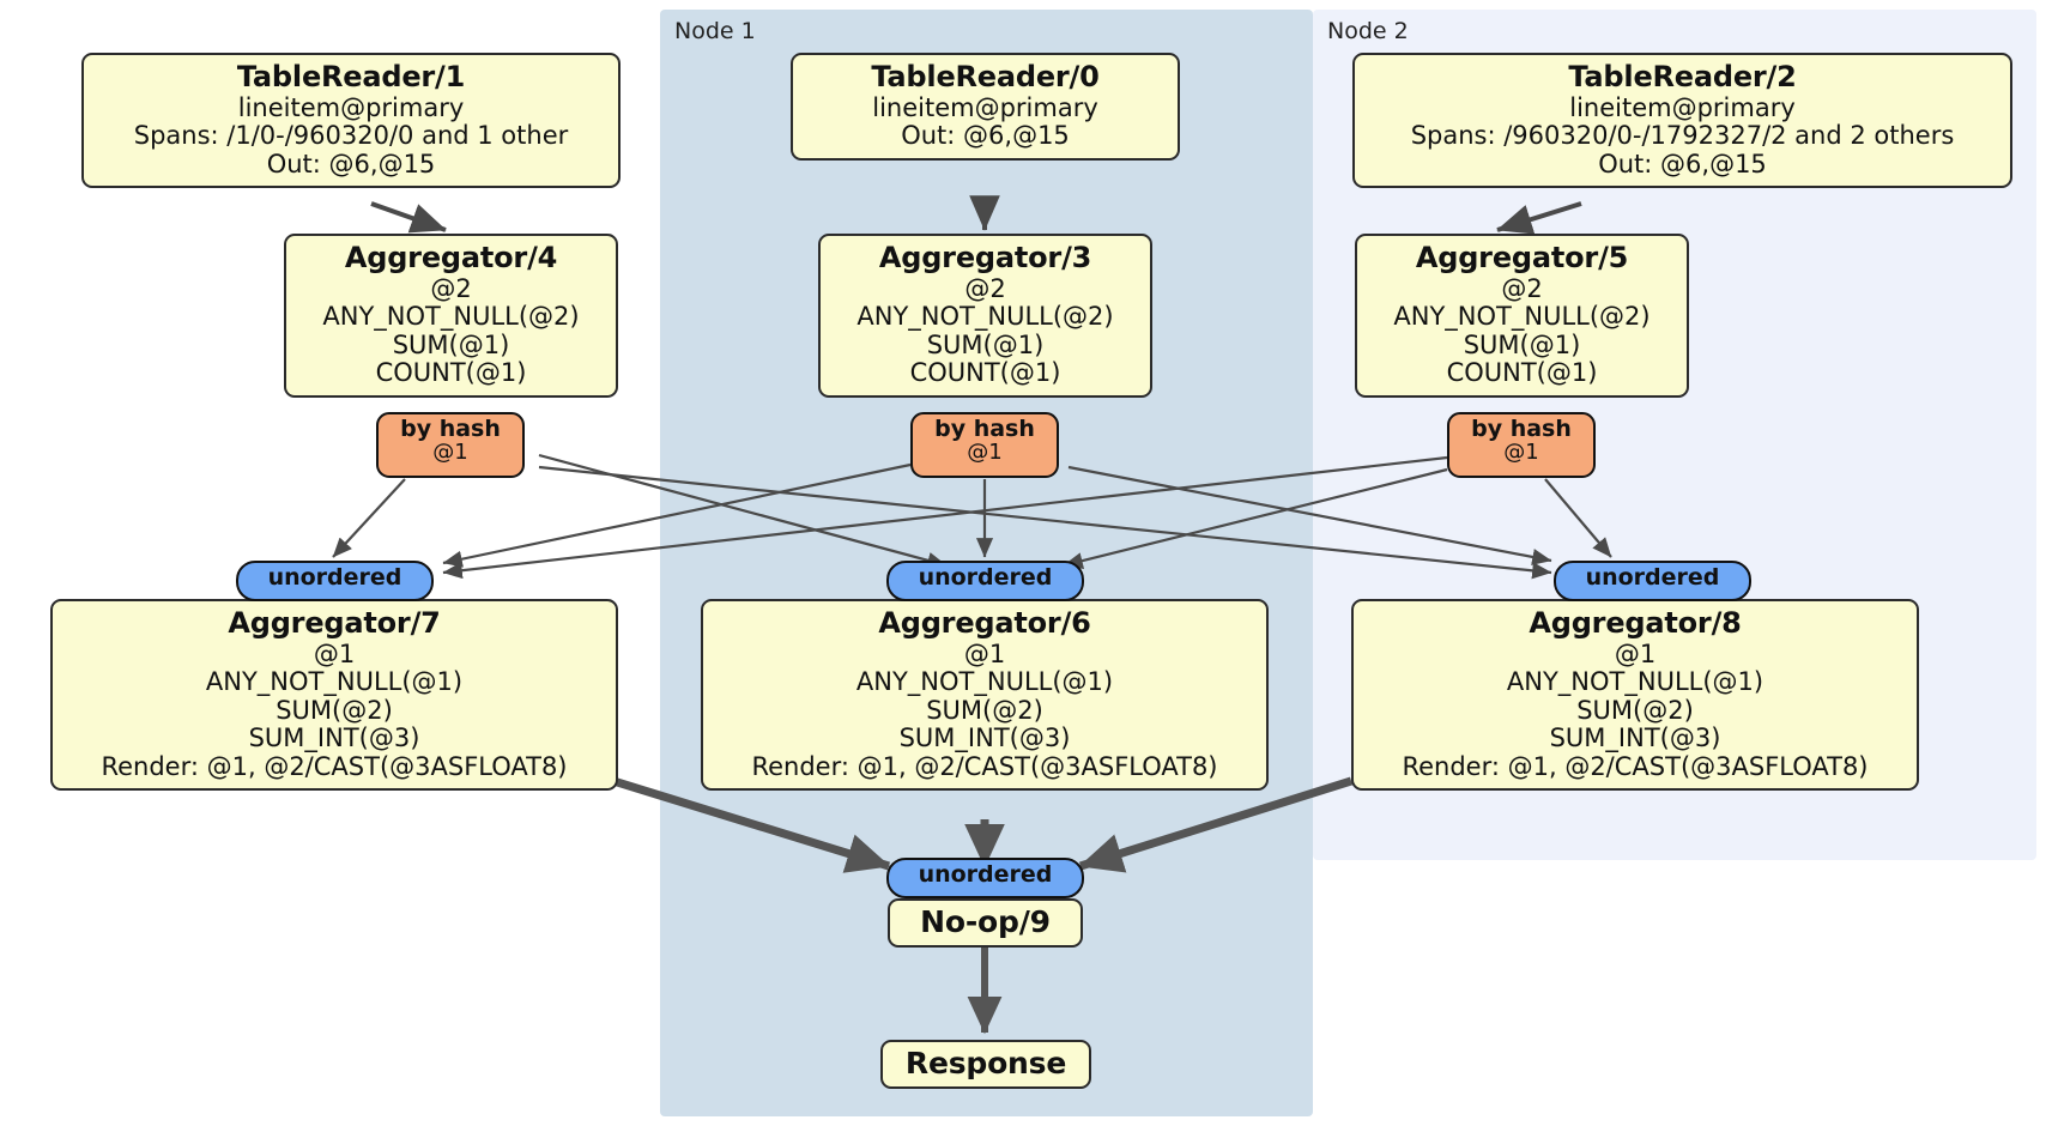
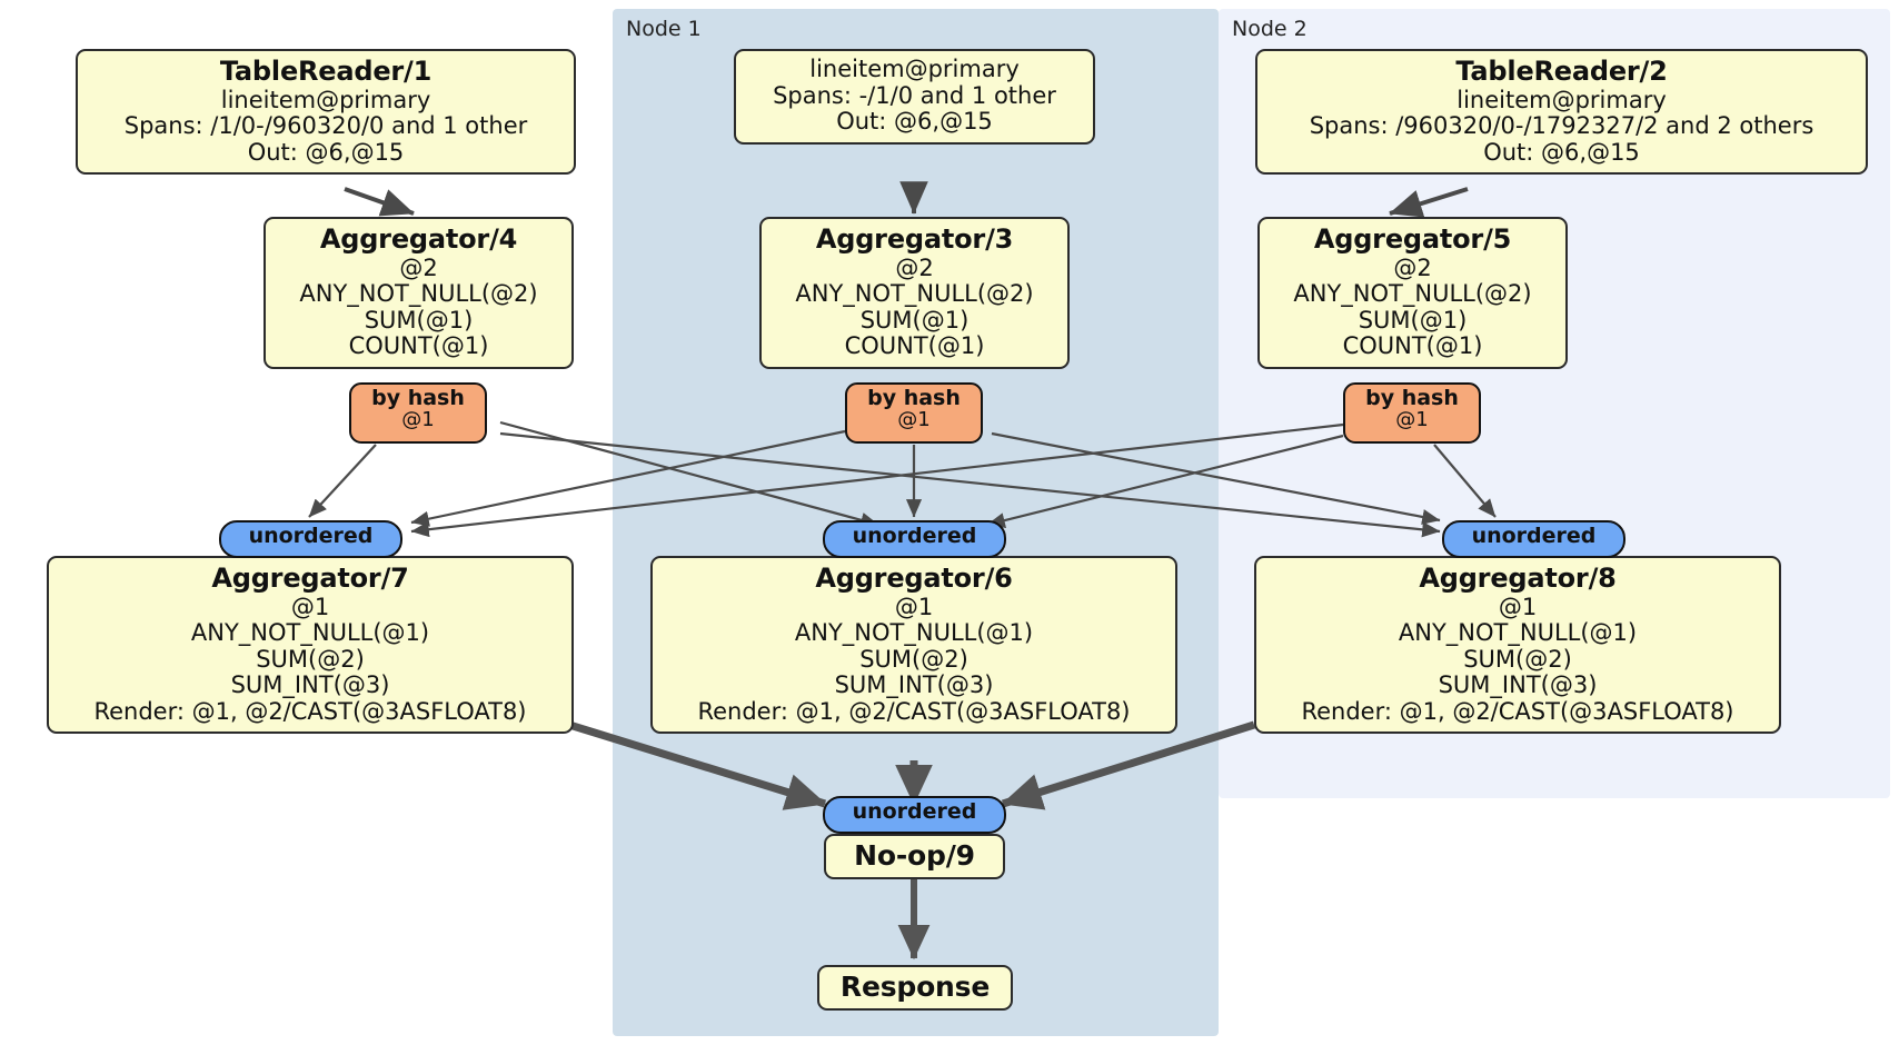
  Node 1
  Node 2
  TableReader/1
  lineitem@primary
  Spans: /1/0-/960320/0 and 1 other
  Out: @6,@15
- TableReader/0
  lineitem@primary
+ Spans: -/1/0 and 1 other
  Out: @6,@15
  TableReader/2
  lineitem@primary
  Spans: /960320/0-/1792327/2 and 2 others
  Out: @6,@15
  Aggregator/4
  @2
  ANY_NOT_NULL(@2)
  SUM(@1)
  COUNT(@1)
  Aggregator/3
  @2
  ANY_NOT_NULL(@2)
  SUM(@1)
  COUNT(@1)
  Aggregator/5
  @2
  ANY_NOT_NULL(@2)
  SUM(@1)
  COUNT(@1)
  by hash
  @1
  by hash
  @1
  by hash
  @1
  unordered
  unordered
  unordered
  Aggregator/7
  @1
  ANY_NOT_NULL(@1)
  SUM(@2)
  SUM_INT(@3)
  Render: @1, @2/CAST(@3ASFLOAT8)
  Aggregator/6
  @1
  ANY_NOT_NULL(@1)
  SUM(@2)
  SUM_INT(@3)
  Render: @1, @2/CAST(@3ASFLOAT8)
  Aggregator/8
  @1
  ANY_NOT_NULL(@1)
  SUM(@2)
  SUM_INT(@3)
  Render: @1, @2/CAST(@3ASFLOAT8)
  unordered
  No-op/9
  Response
